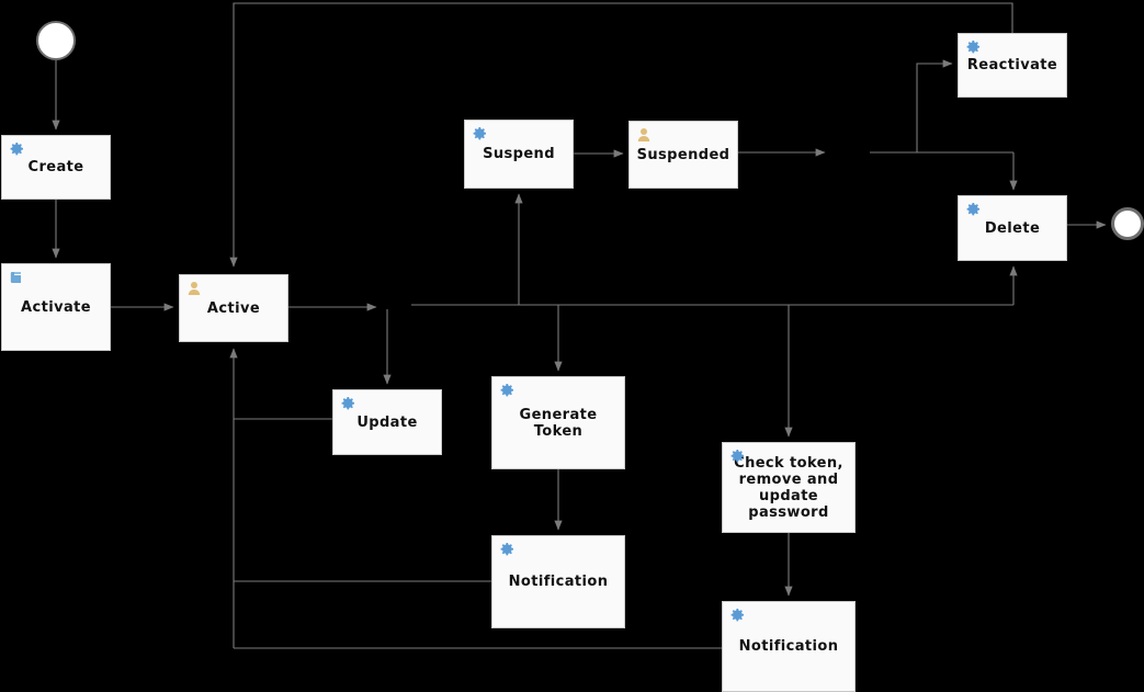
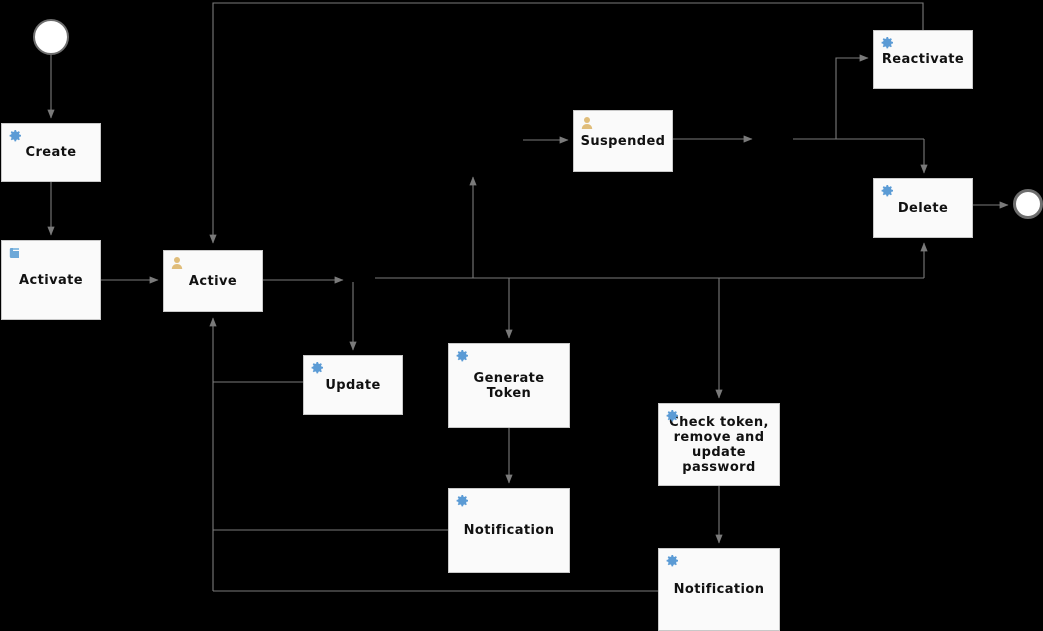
  Create
  Activate
  Active
- Suspend
  Suspended
  Reactivate
  Delete
  Update
  Generate Token
  Notification
  Check token,
  remove and
  update password
  Notification
